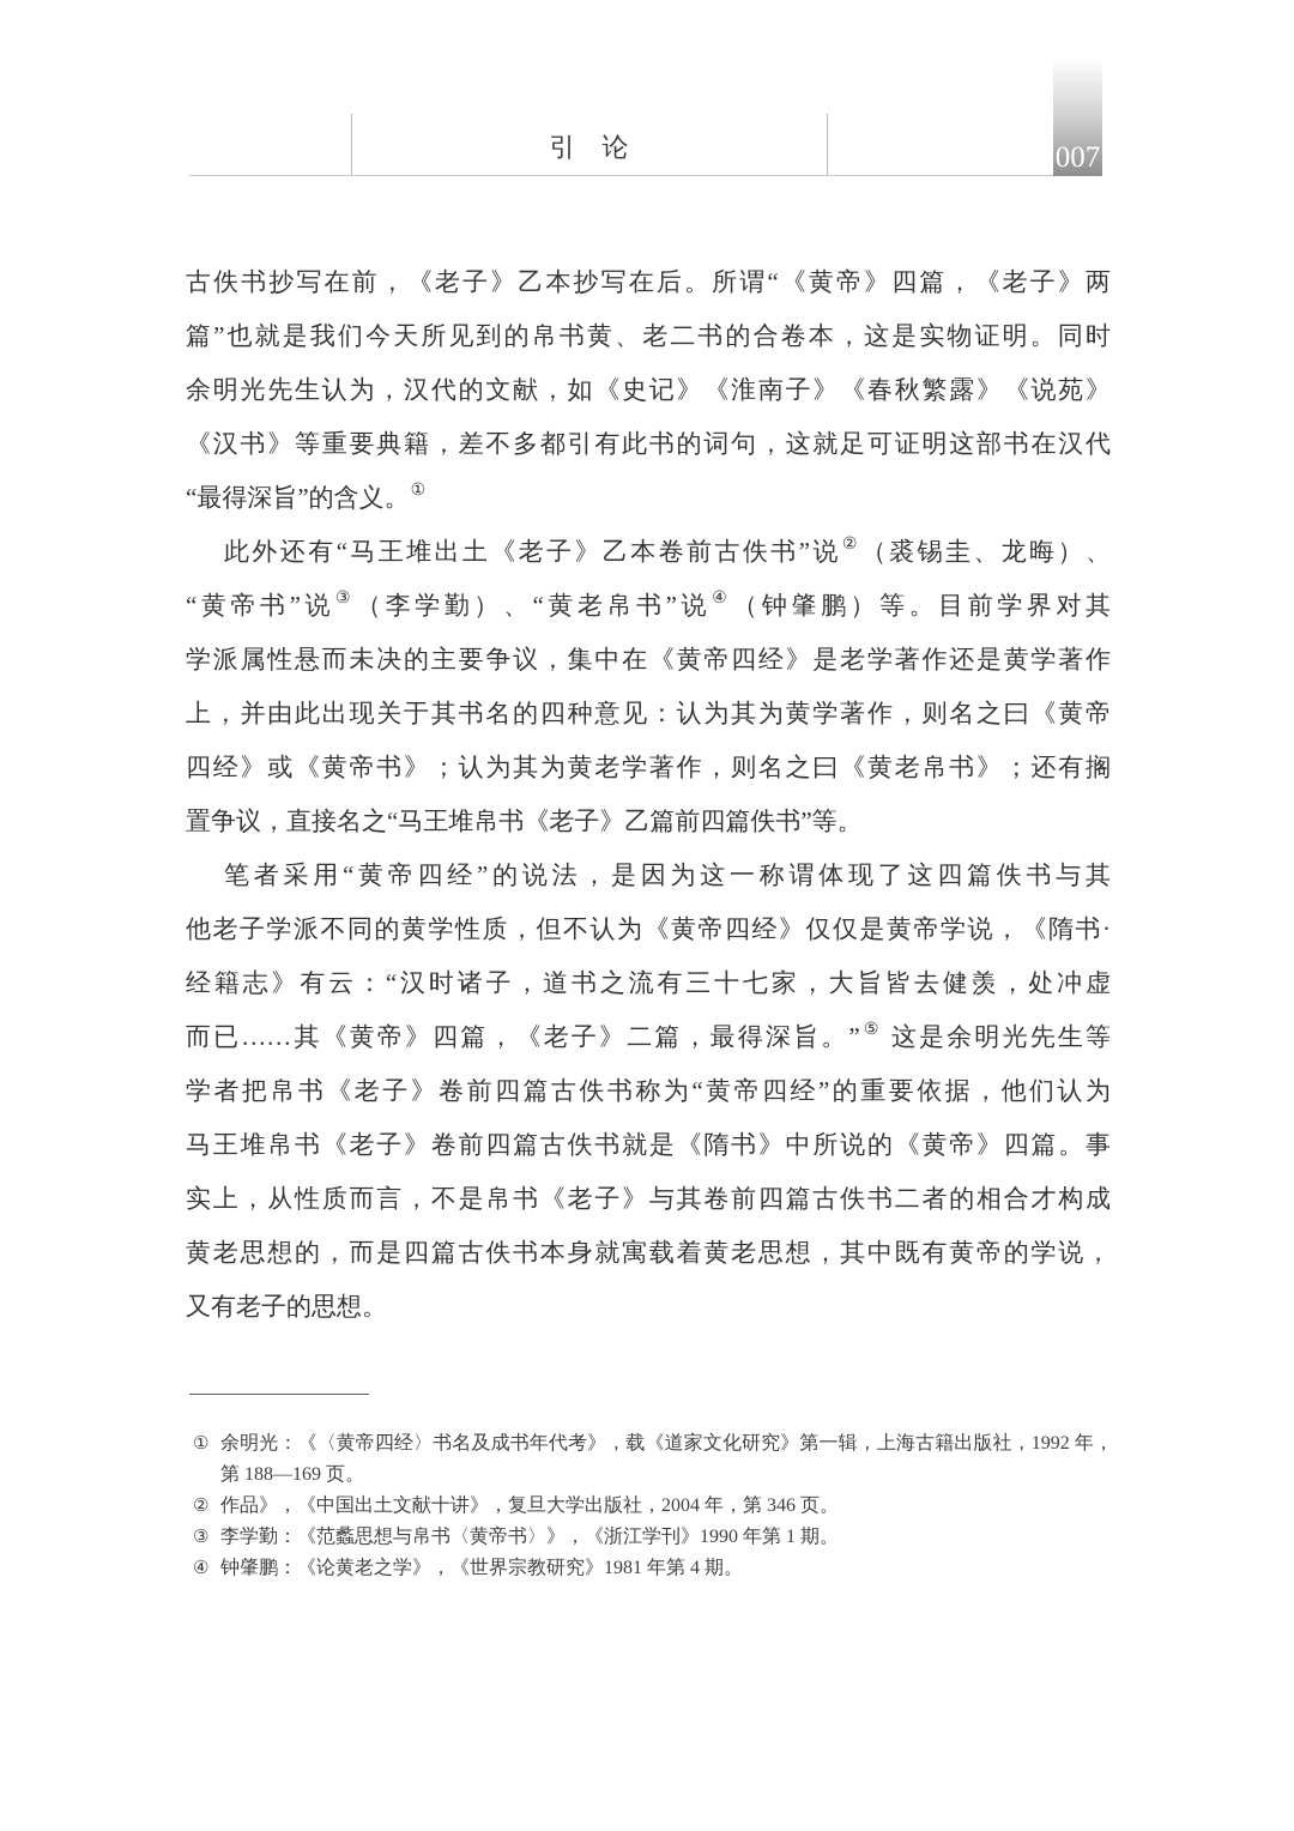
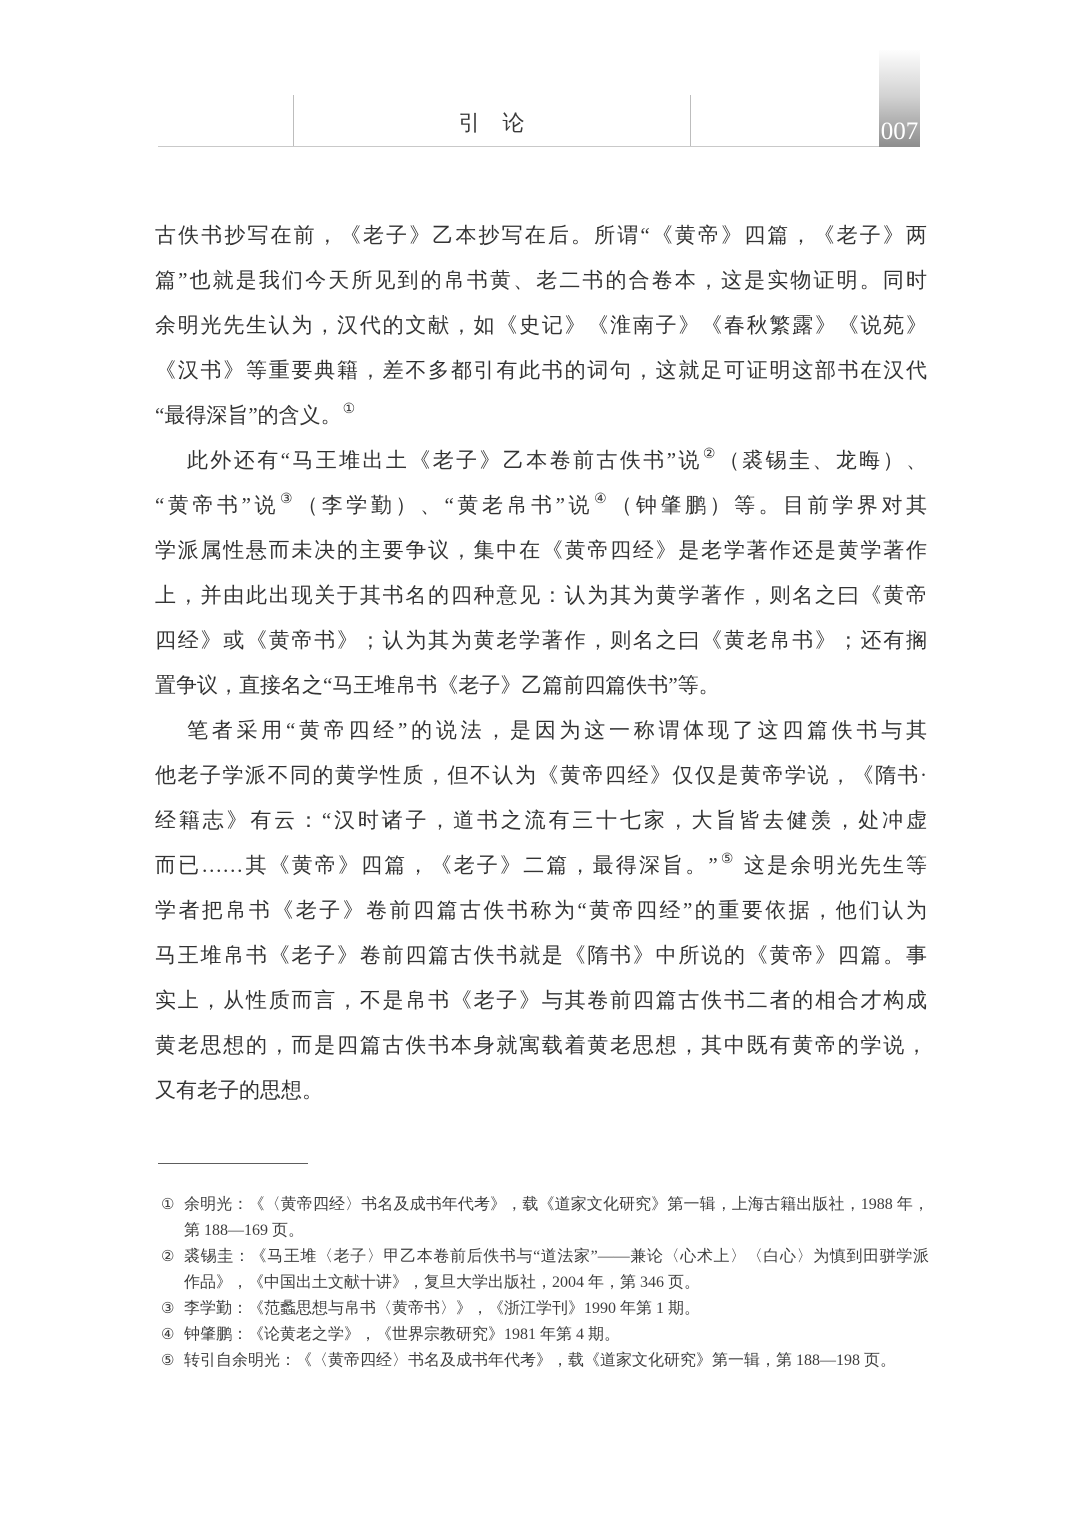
  引 论
  007
  古佚书抄写在前，《老子》乙本抄写在后。所谓“《黄帝》四篇，《老子》两
  篇”也就是我们今天所见到的帛书黄、老二书的合卷本，这是实物证明。同时
  余明光先生认为，汉代的文献，如《史记》《淮南子》《春秋繁露》《说苑》
  《汉书》等重要典籍，差不多都引有此书的词句，这就足可证明这部书在汉代
  “最得深旨”的含义。①
  此外还有“马王堆出土《老子》乙本卷前古佚书”说②（裘锡圭、龙晦）、
  “黄帝书”说③（李学勤）、“黄老帛书”说④（钟肇鹏）等。目前学界对其
  学派属性悬而未决的主要争议，集中在《黄帝四经》是老学著作还是黄学著作
  上，并由此出现关于其书名的四种意见：认为其为黄学著作，则名之曰《黄帝
  四经》或《黄帝书》；认为其为黄老学著作，则名之曰《黄老帛书》；还有搁
  置争议，直接名之“马王堆帛书《老子》乙篇前四篇佚书”等。
  笔者采用“黄帝四经”的说法，是因为这一称谓体现了这四篇佚书与其
  他老子学派不同的黄学性质，但不认为《黄帝四经》仅仅是黄帝学说，《隋书·
  经籍志》有云：“汉时诸子，道书之流有三十七家，大旨皆去健羡，处冲虚
  而已……其《黄帝》四篇，《老子》二篇，最得深旨。”⑤ 这是余明光先生等
  学者把帛书《老子》卷前四篇古佚书称为“黄帝四经”的重要依据，他们认为
  马王堆帛书《老子》卷前四篇古佚书就是《隋书》中所说的《黄帝》四篇。事
  实上，从性质而言，不是帛书《老子》与其卷前四篇古佚书二者的相合才构成
  黄老思想的，而是四篇古佚书本身就寓载着黄老思想，其中既有黄帝的学说，
  又有老子的思想。
  ①
- 余明光：《〈黄帝四经〉书名及成书年代考》，载《道家文化研究》第一辑，上海古籍出版社，1992 年，
+ 余明光：《〈黄帝四经〉书名及成书年代考》，载《道家文化研究》第一辑，上海古籍出版社，1988 年，
  第 188—169 页。
  ②
+ 裘锡圭：《马王堆〈老子〉甲乙本卷前后佚书与“道法家”——兼论〈心术上〉〈白心〉为慎到田骈学派
  作品》，《中国出土文献十讲》，复旦大学出版社，2004 年，第 346 页。
  ③
  李学勤：《范蠡思想与帛书〈黄帝书〉》，《浙江学刊》1990 年第 1 期。
  ④
  钟肇鹏：《论黄老之学》，《世界宗教研究》1981 年第 4 期。
+ ⑤
+ 转引自余明光：《〈黄帝四经〉书名及成书年代考》，载《道家文化研究》第一辑，第 188—198 页。
